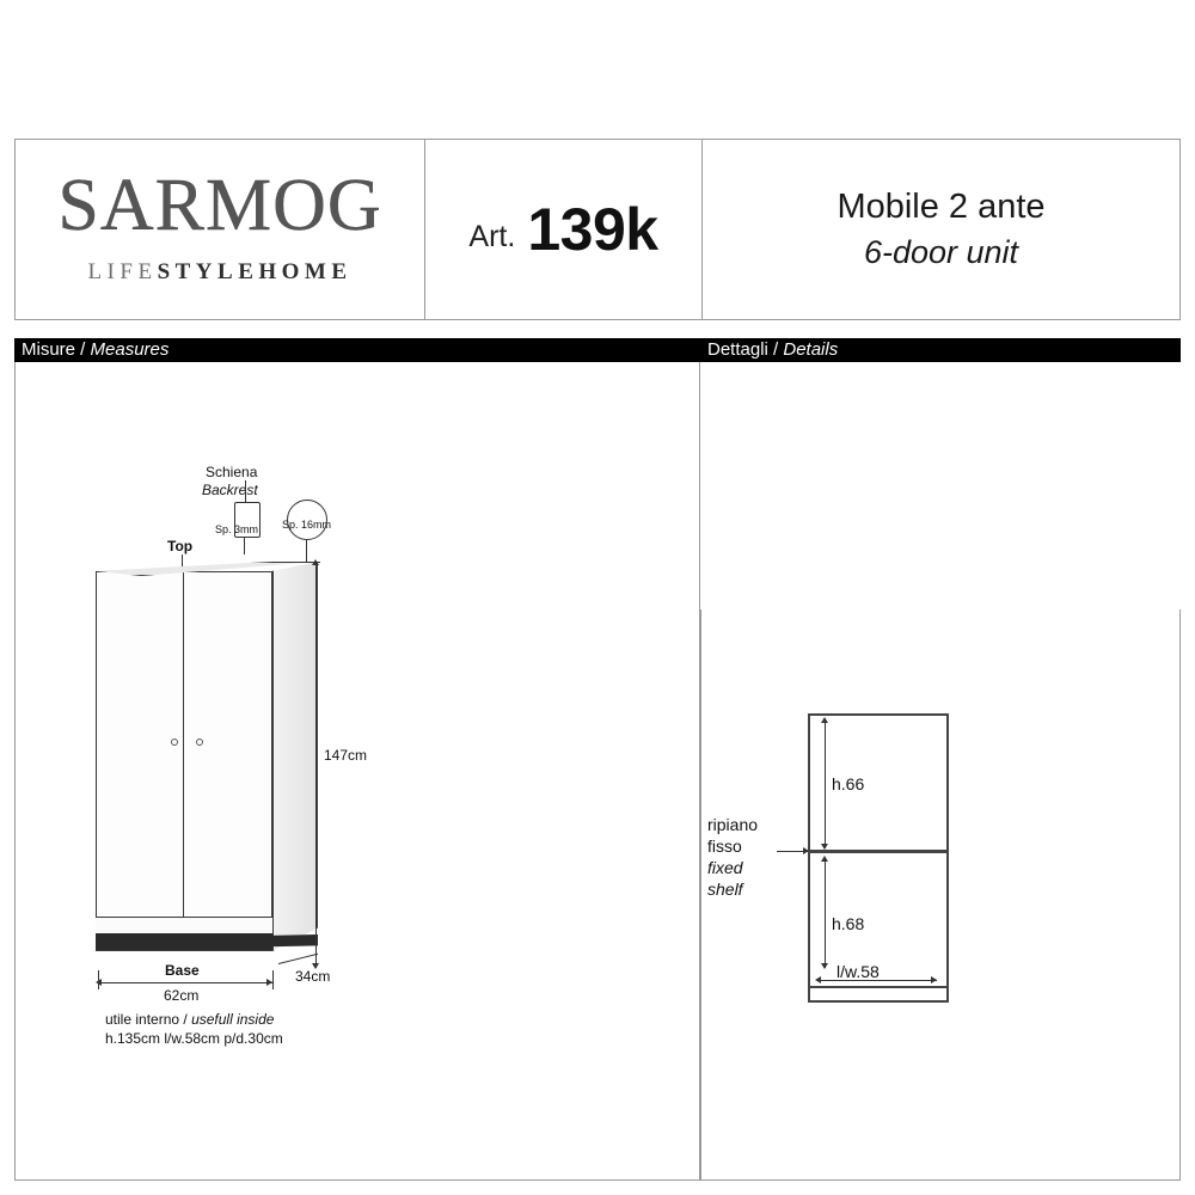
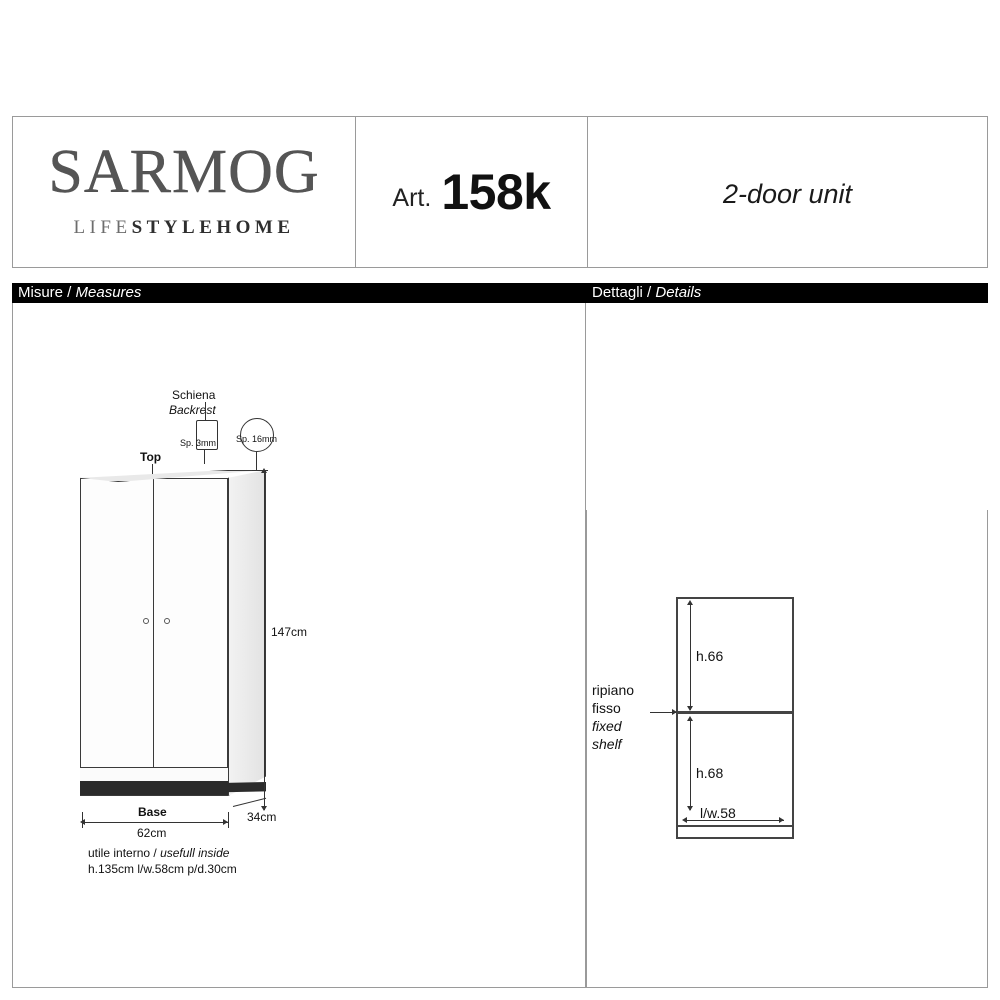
  SARMOG
  LIFESTYLEHOME
  Art.
- 139k
+ 158k
- Mobile 2 ante
- 6-door unit
+ 2-door unit
  Misure / Measures
  Dettagli / Details
  Schiena
  Backrest
  Sp. 3mm
  Sp. 16mm
  Top
  Base
  147cm
  62cm
  34cm
  utile interno / usefull inside
  h.135cm l/w.58cm p/d.30cm
  h.66
  h.68
  l/w.58
  ripiano
  fisso
  fixed
  shelf
